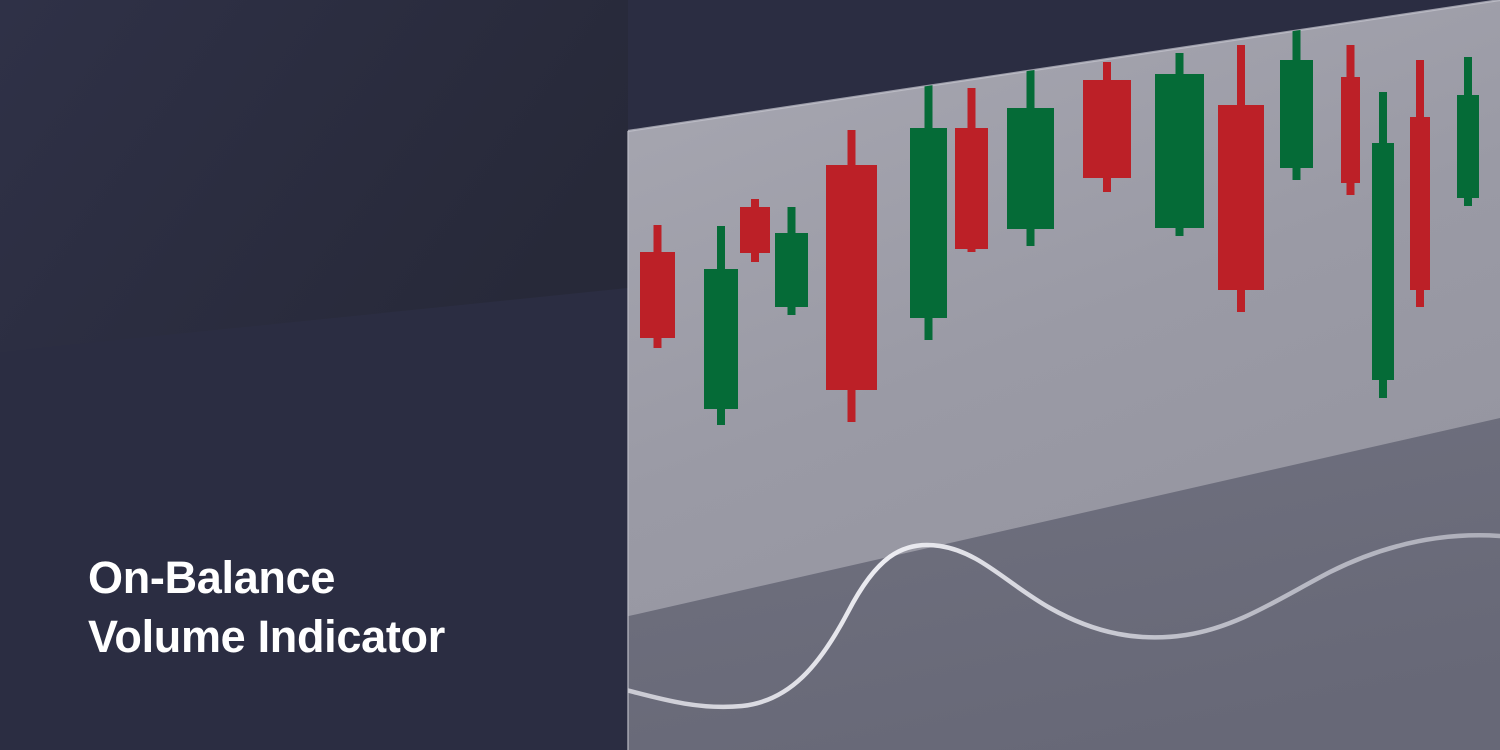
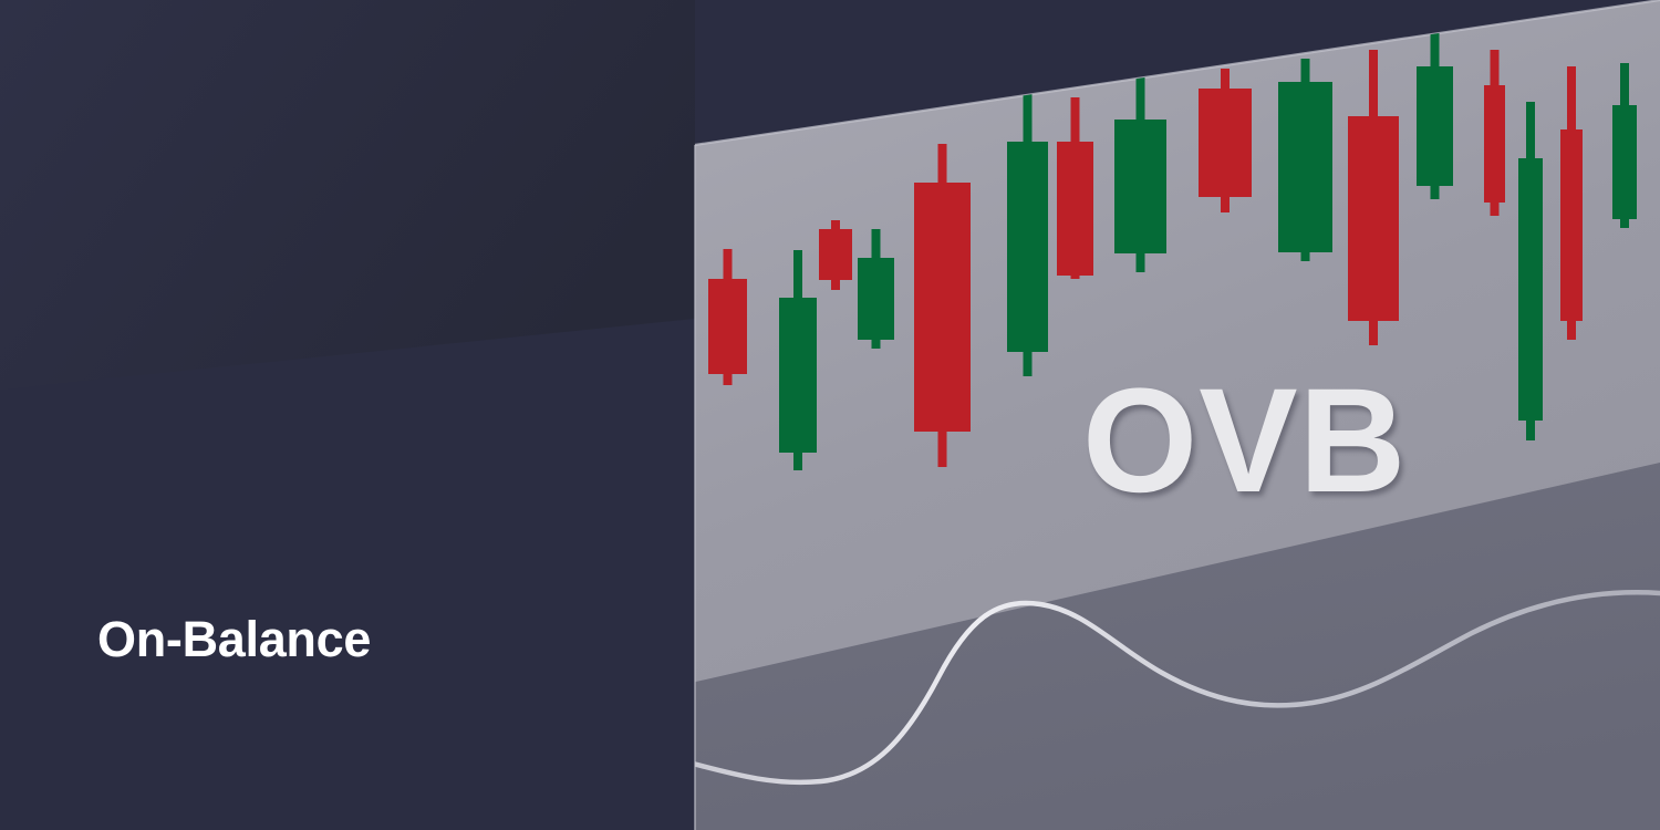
+ OVB
  On-Balance
- Volume Indicator
